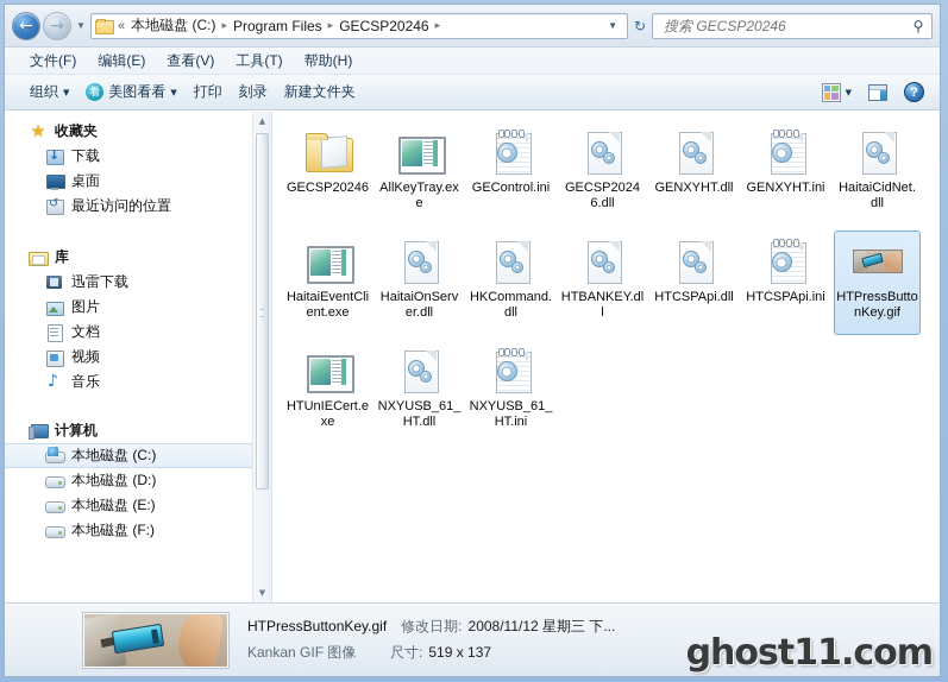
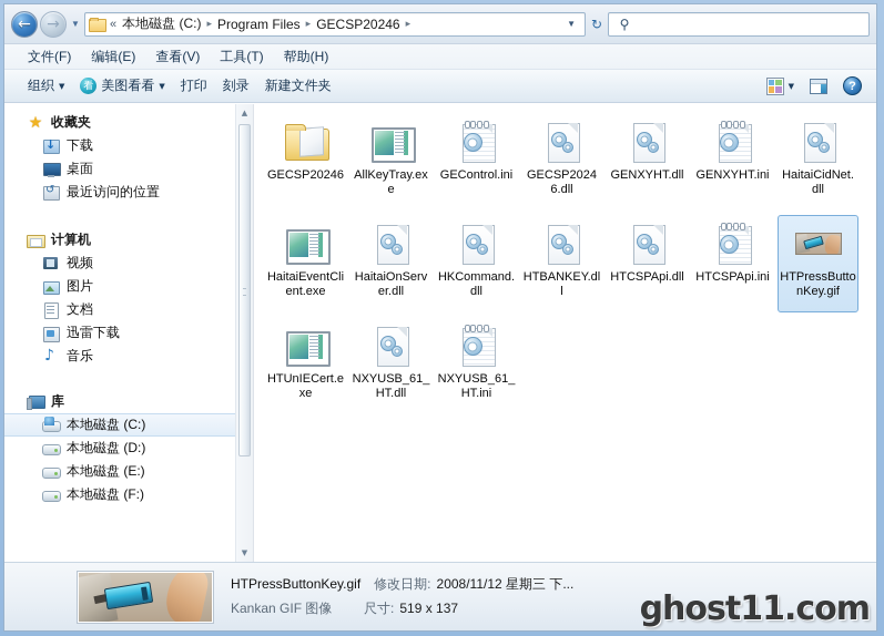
  ←
  →
  ▼
  «
  本地磁盘 (C:)
  ▸
  Program Files
  ▸
  GECSP20246
  ▸
  ▼
  ↻
- 搜索 GECSP20246
  ⚲
  文件(F)
  编辑(E)
  查看(V)
  工具(T)
  帮助(H)
  组织
  ▼
  看
  美图看看
  ▼
  打印
  刻录
  新建文件夹
  ▼
  ?
  ★
  收藏夹
  下载
  桌面
  最近访问的位置
- 库
+ 计算机
- 迅雷下载
+ 视频
  图片
  文档
- 视频
+ 迅雷下载
  音乐
- 计算机
+ 库
  本地磁盘 (C:)
  本地磁盘 (D:)
  本地磁盘 (E:)
  本地磁盘 (F:)
  ▲
  ▼
  GECSP20246
  AllKeyTray.exe
  GEControl.ini
  GECSP20246.dll
  GENXYHT.dll
  GENXYHT.ini
  HaitaiCidNet.dll
  HaitaiEventClient.exe
  HaitaiOnServer.dll
  HKCommand.dll
  HTBANKEY.dll
  HTCSPApi.dll
  HTCSPApi.ini
  HTPressButtonKey.gif
  HTUnIECert.exe
  NXYUSB_61_HT.dll
  NXYUSB_61_HT.ini
  HTPressButtonKey.gif
  修改日期:
  2008/11/12 星期三 下...
  Kankan GIF 图像
  尺寸:
  519 x 137
  ghost11.com
